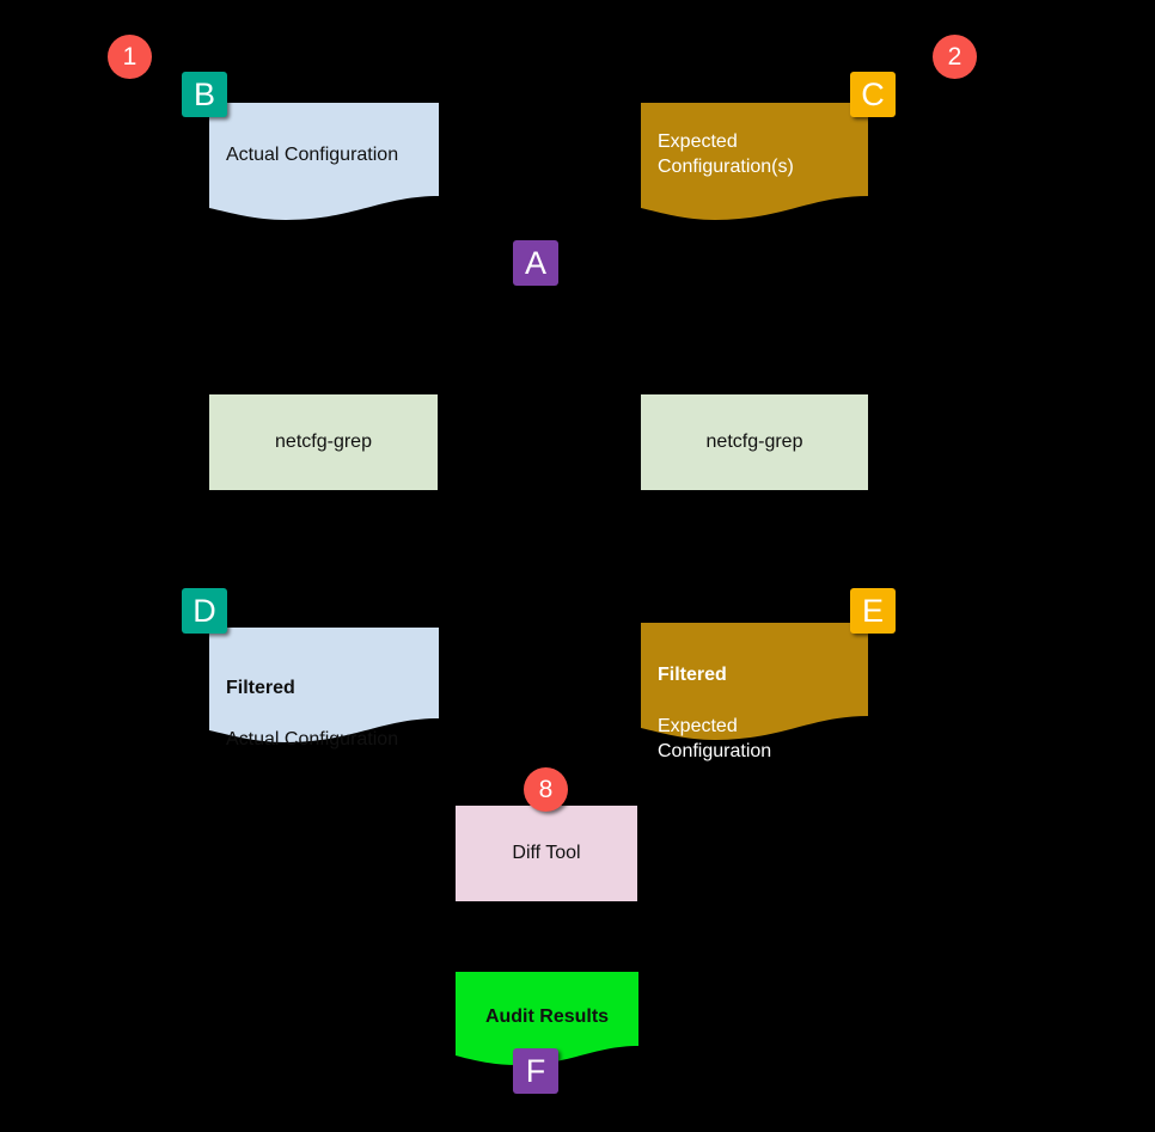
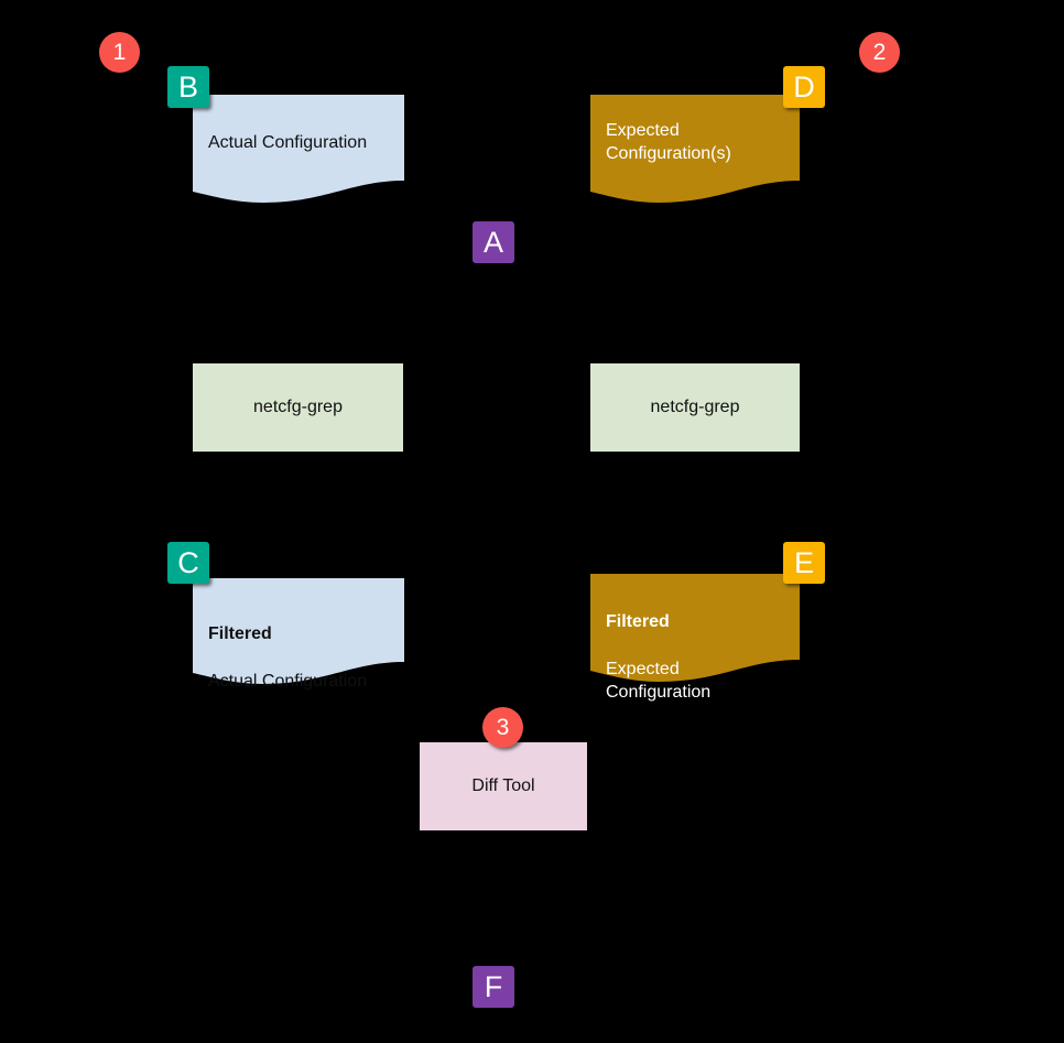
  1
  2
  Actual Configuration
  B
  Expected
  Configuration(s)
- C
+ D
  A
  netcfg-grep
  netcfg-grep
  Filtered
  Actual Configuration
- D
+ C
  Filtered
  Expected
  Configuration
  E
  Diff Tool
- 8
+ 3
- Audit Results
  F
